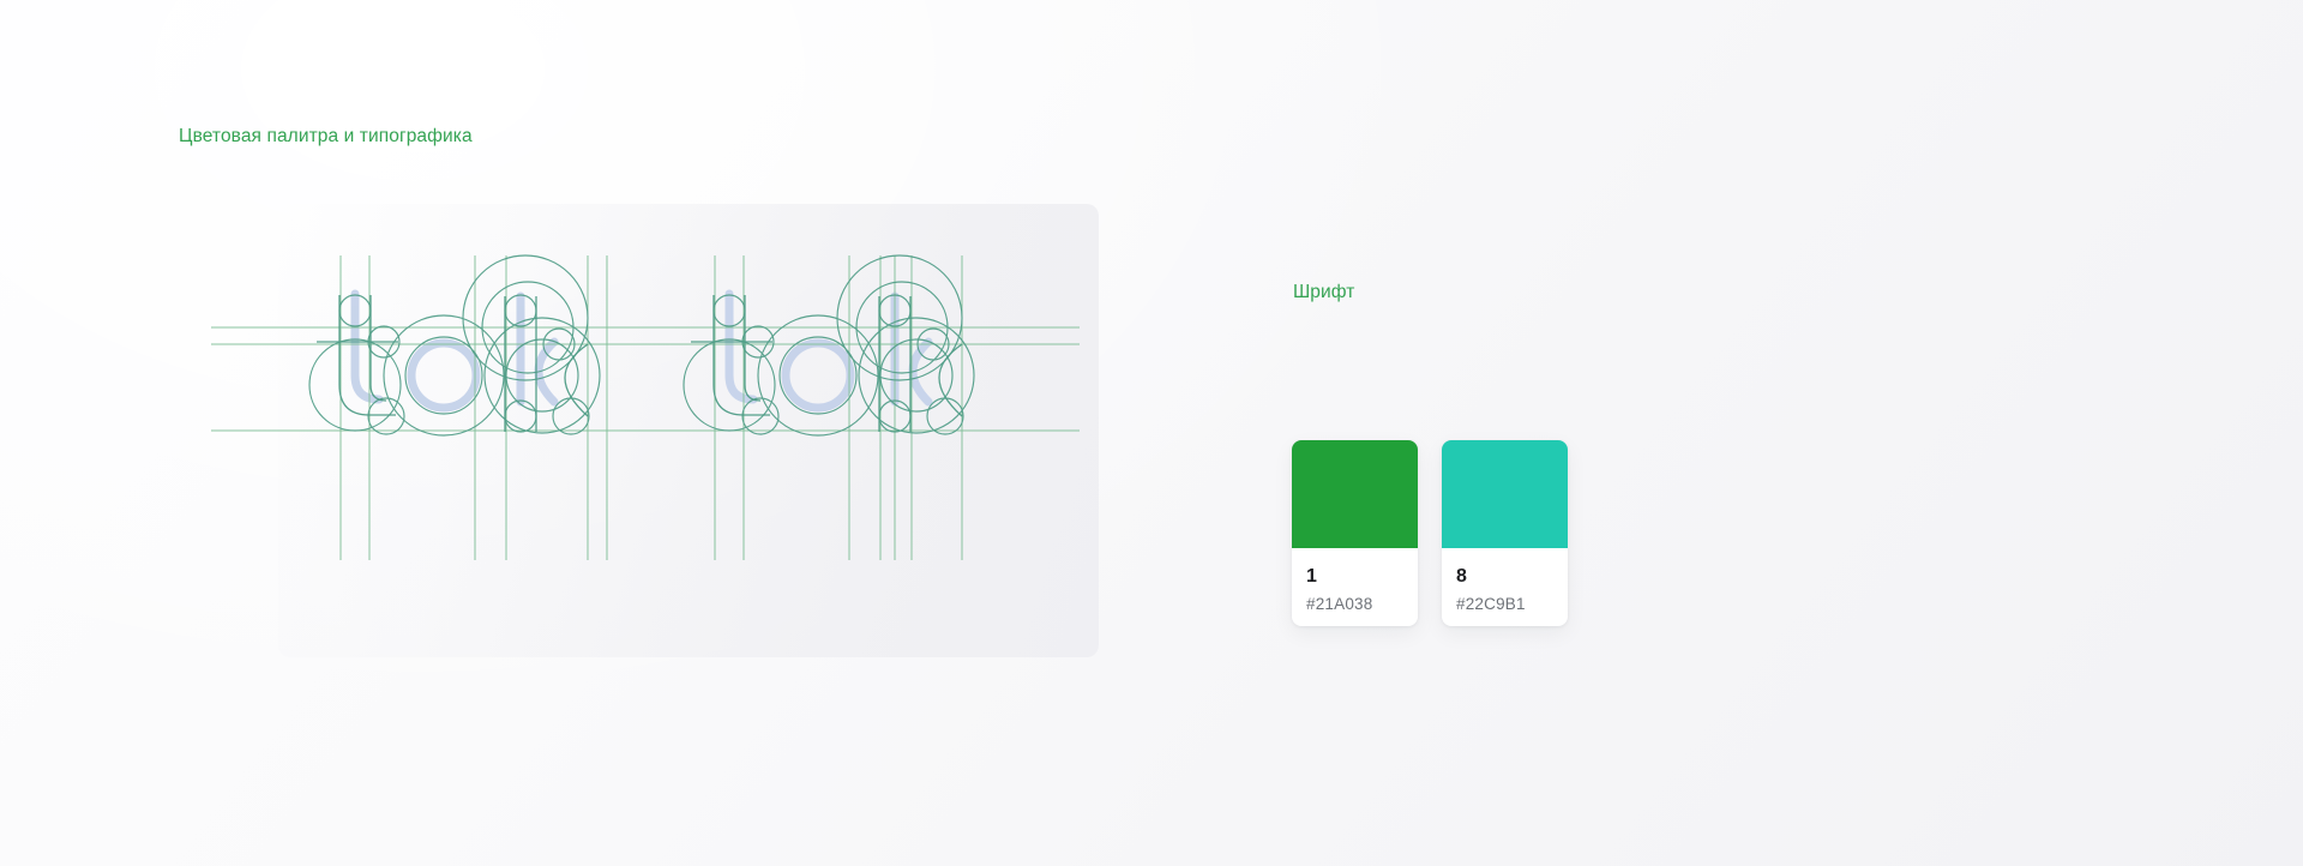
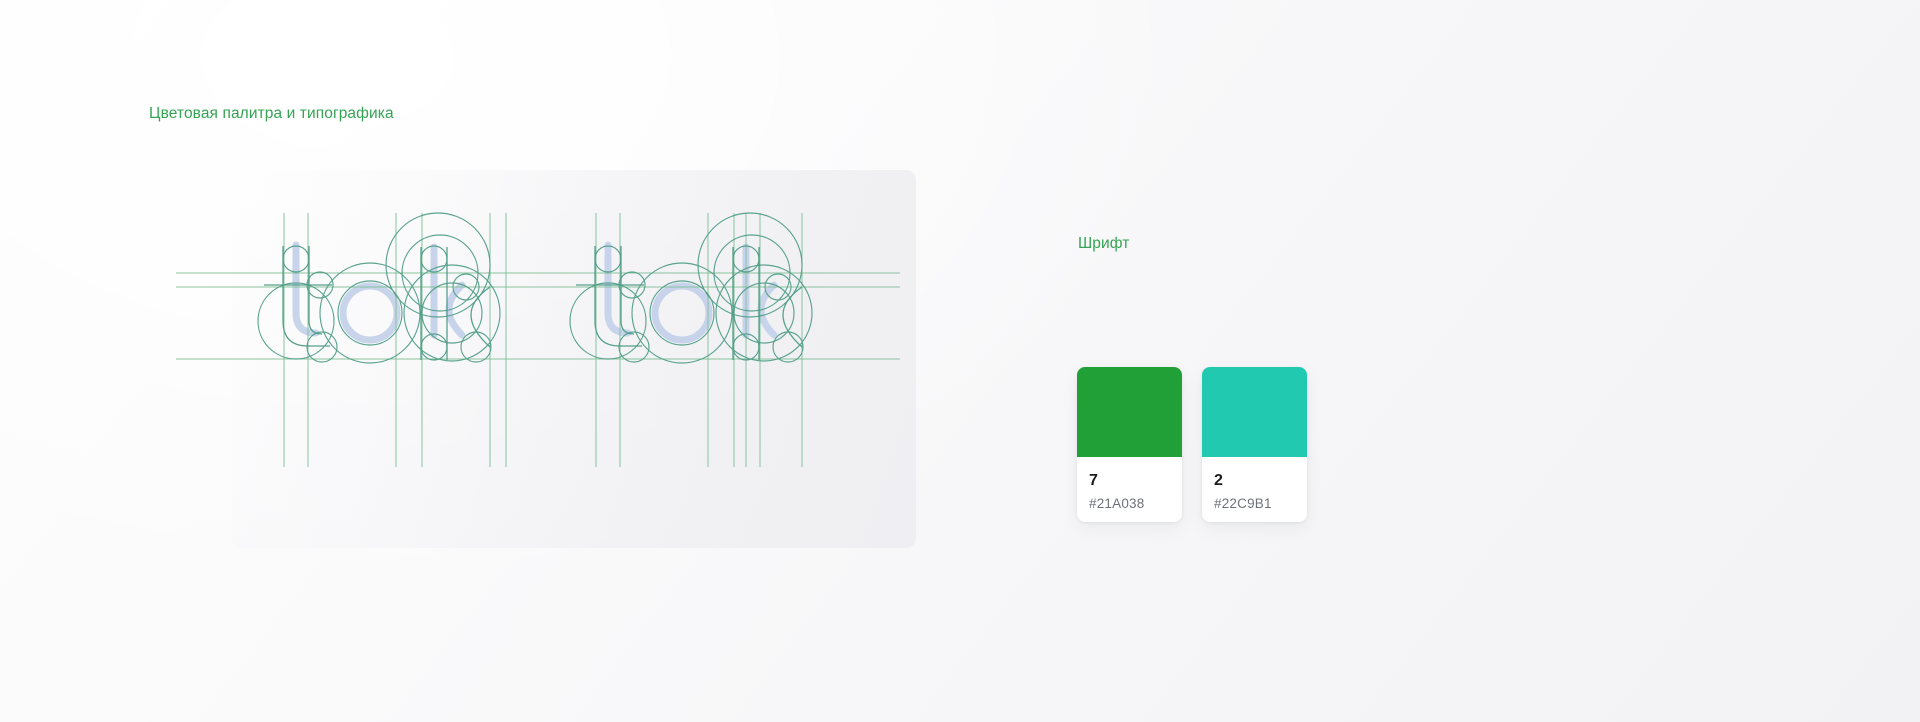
  Цветовая палитра и типографика
  Шрифт
- 1
+ 7
  #21A038
- 8
+ 2
  #22C9B1
